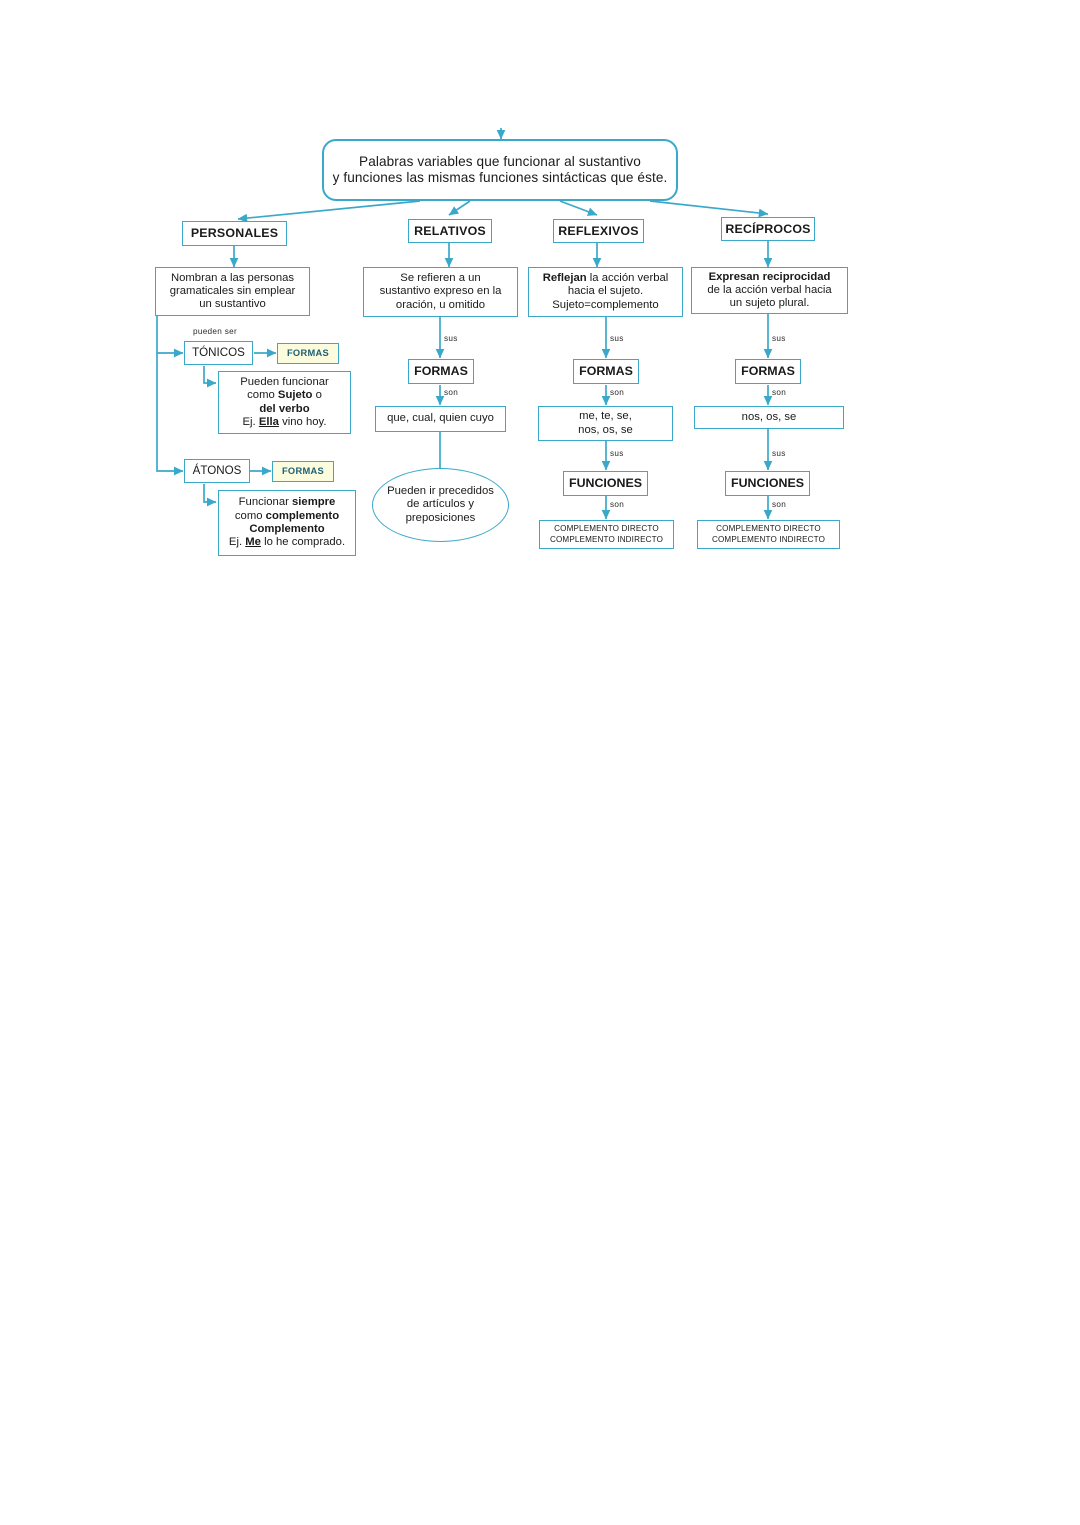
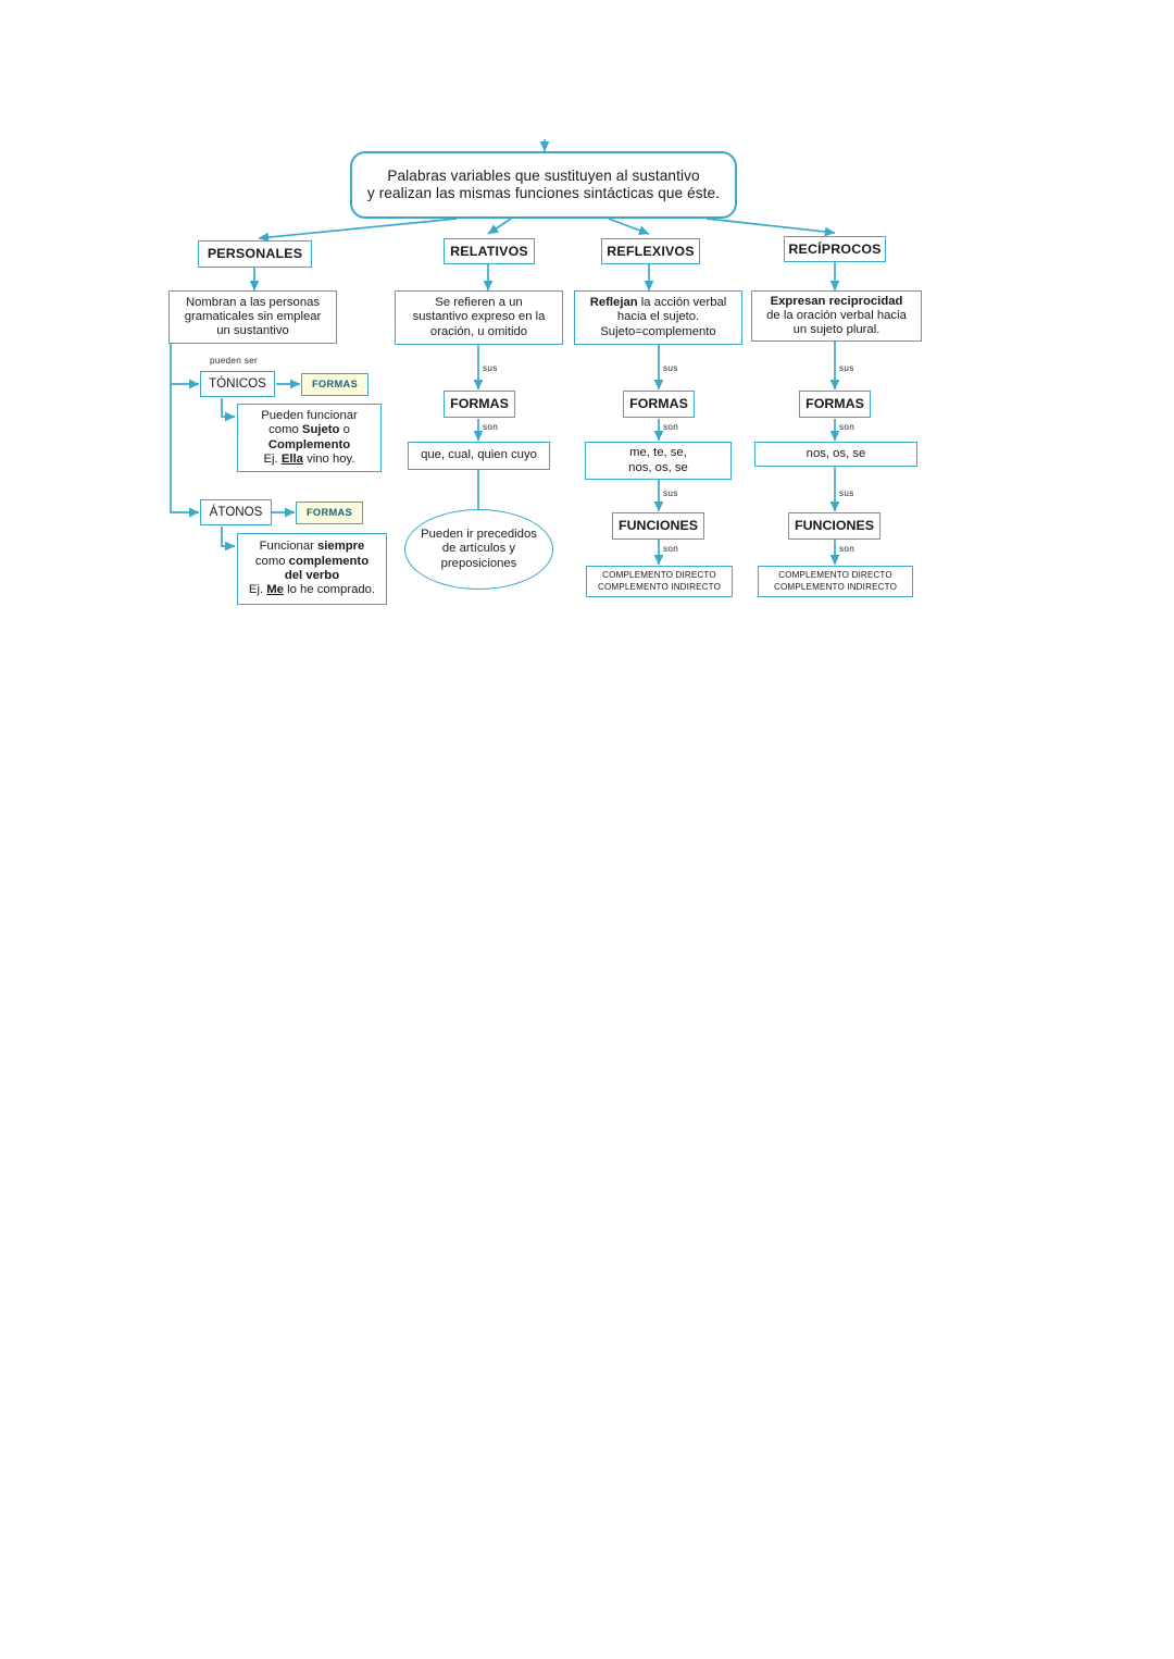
- Palabras variables que funcionar al sustantivo
+ Palabras variables que sustituyen al sustantivo
- y funciones las mismas funciones sintácticas que éste.
+ y realizan las mismas funciones sintácticas que éste.
  PERSONALES
  Nombran a las personas
  gramaticales sin emplear
  un sustantivo
  pueden ser
  TÓNICOS
  FORMAS
  Pueden funcionar
  como Sujeto o
- del verbo
+ Complemento
  Ej. Ella vino hoy.
  ÁTONOS
  FORMAS
  Funcionar siempre
  como complemento
- Complemento
+ del verbo
  Ej. Me lo he comprado.
  RELATIVOS
  Se refieren a un
  sustantivo expreso en la
  oración, u omitido
  sus
  FORMAS
  son
  que, cual, quien cuyo
  Pueden ir precedidos
  de artículos y
  preposiciones
  REFLEXIVOS
  Reflejan la acción verbal
  hacia el sujeto.
  Sujeto=complemento
  sus
  FORMAS
  son
  me, te, se,
  nos, os, se
  sus
  FUNCIONES
  son
  COMPLEMENTO DIRECTO
  COMPLEMENTO INDIRECTO
  RECÍPROCOS
  Expresan reciprocidad
- de la acción verbal hacia
+ de la oración verbal hacia
  un sujeto plural.
  sus
  FORMAS
  son
  nos, os, se
  sus
  FUNCIONES
  son
  COMPLEMENTO DIRECTO
  COMPLEMENTO INDIRECTO
